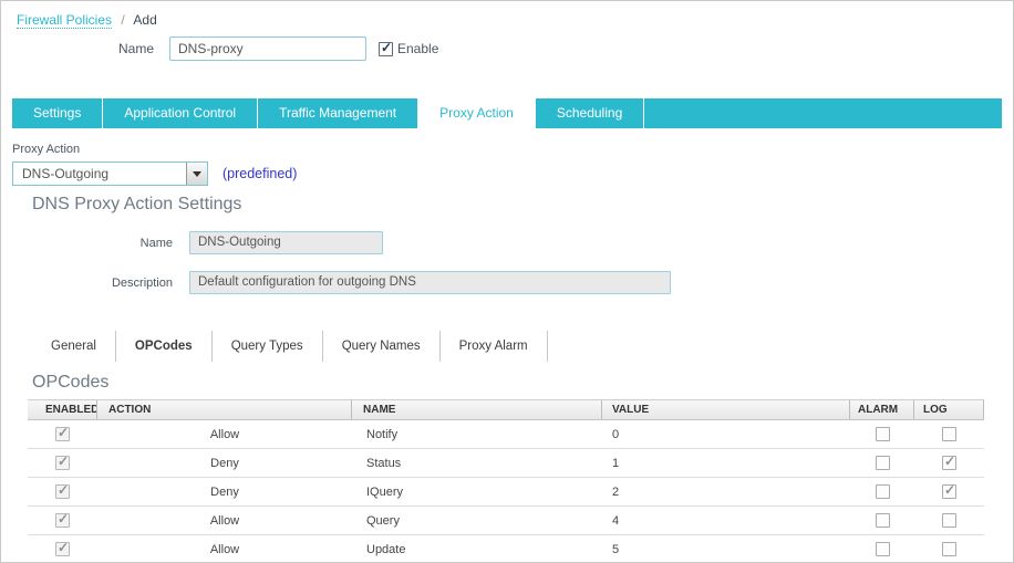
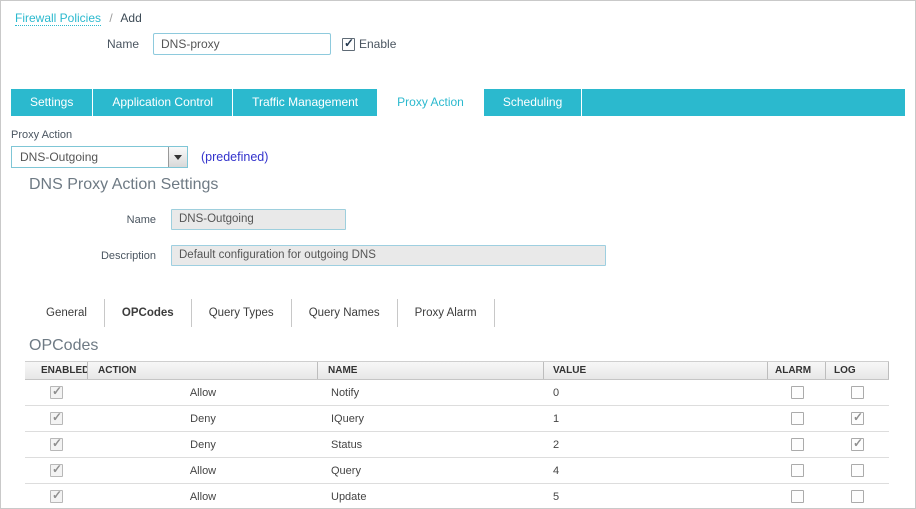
  Firewall Policies / Add
  Name
  DNS-proxy
  Enable
  Settings
  Application Control
  Traffic Management
  Proxy Action
  Scheduling
  Proxy Action
  DNS-Outgoing
  (predefined)
  DNS Proxy Action Settings
  Name
  DNS-Outgoing
  Description
  Default configuration for outgoing DNS
  General
  OPCodes
  Query Types
  Query Names
  Proxy Alarm
  OPCodes
  ENABLED
  ACTION
  NAME
  VALUE
  ALARM
  LOG
  Allow
  Notify
  0
  Deny
- Status
+ IQuery
  1
  Deny
- IQuery
+ Status
  2
  Allow
  Query
  4
  Allow
  Update
  5
